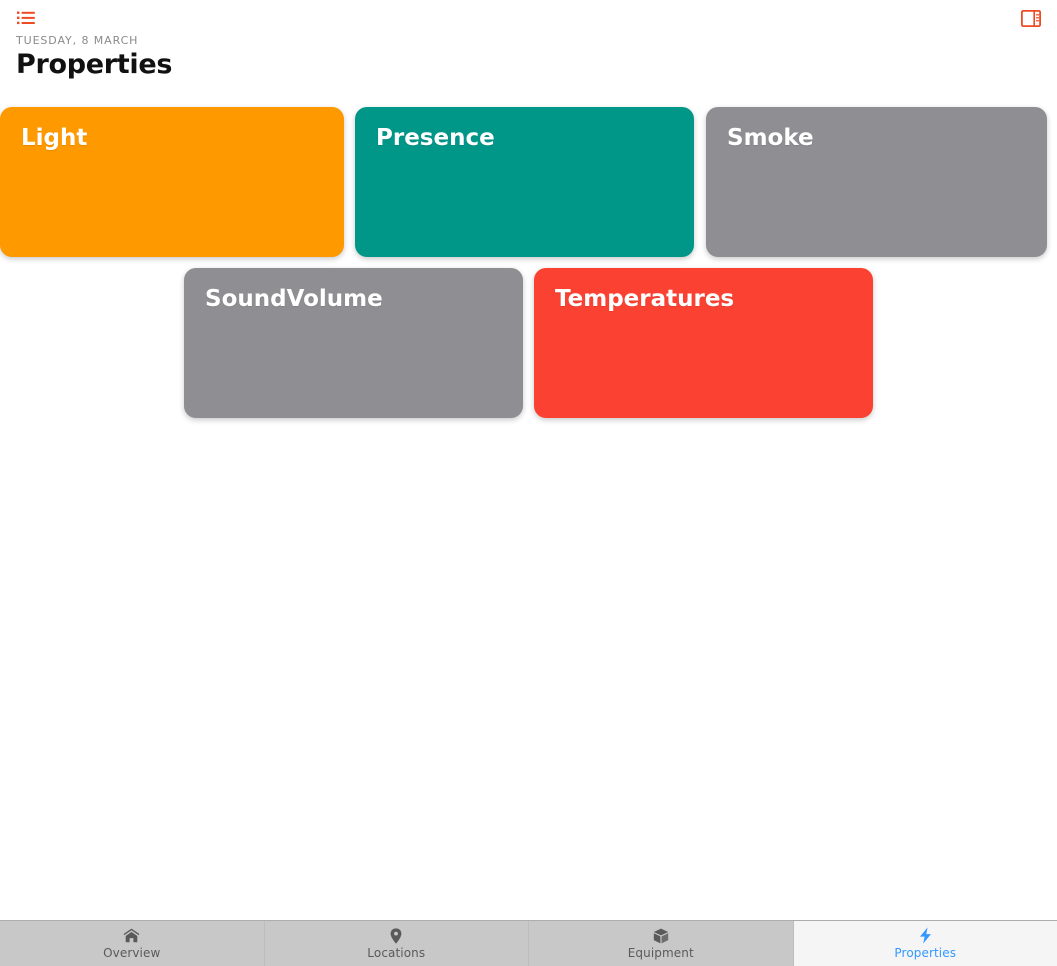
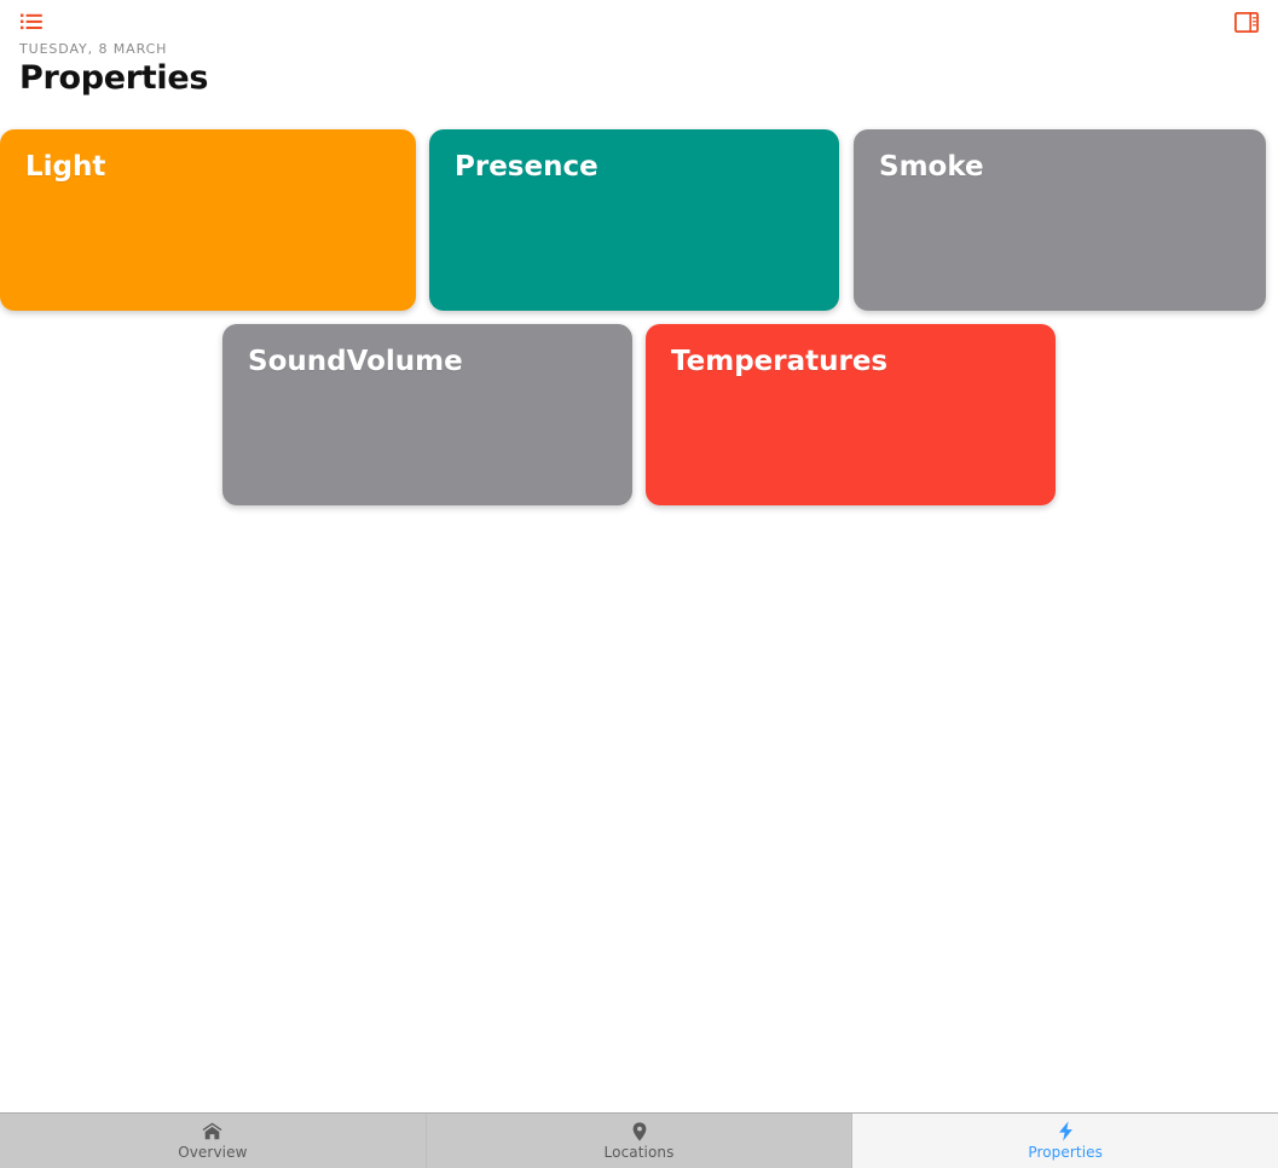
  TUESDAY, 8 MARCH
  Properties
  Light
  Presence
  Smoke
  SoundVolume
  Temperatures
  Overview
  Locations
- Equipment
  Properties
